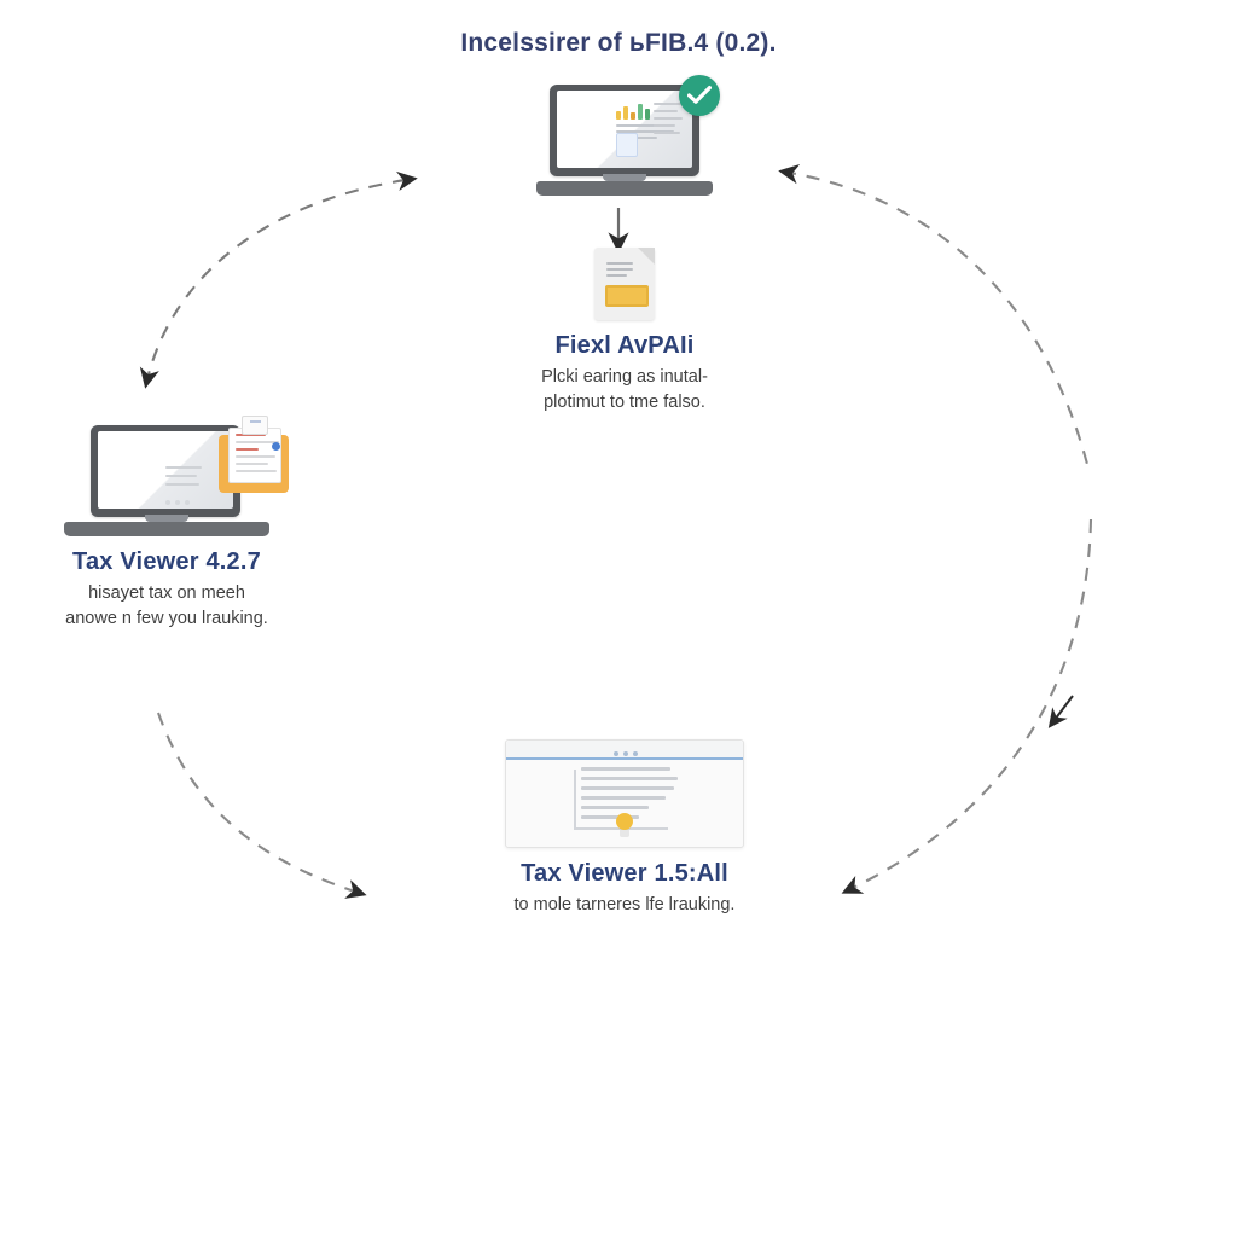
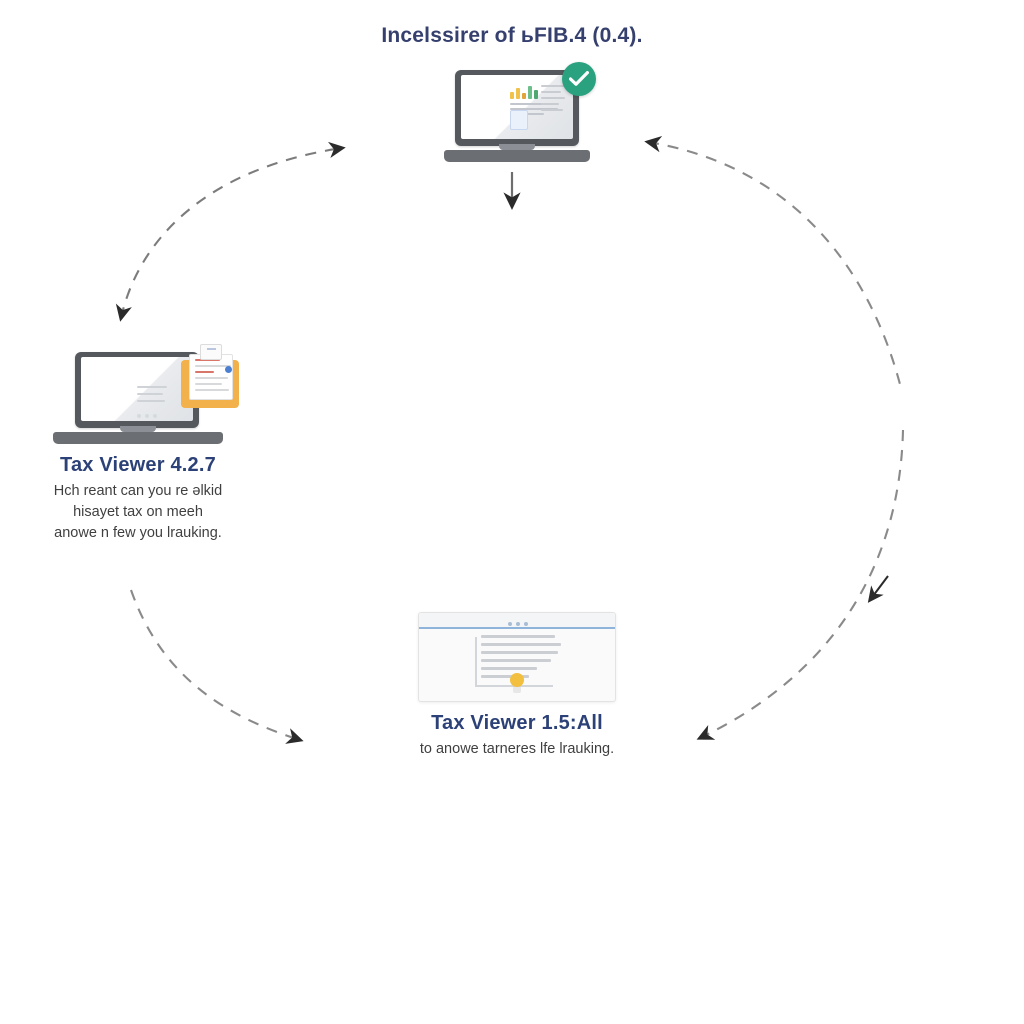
- Incelssirer of ьFIB.4 (0.2).
+ Incelssirer of ьFIB.4 (0.4).
- Fiexl AvPAIi
- Plcki earing as inutal-
- plotimut to tme falso.
  Tax Viewer 4.2.7
+ Hch reant can you re ǝlkid
  hisayet tax on meeh
  anowe n few you lrauking.
  Tax Viewer 1.5:All
- to mole tarneres lfe lrauking.
+ to anowe tarneres lfe lrauking.
